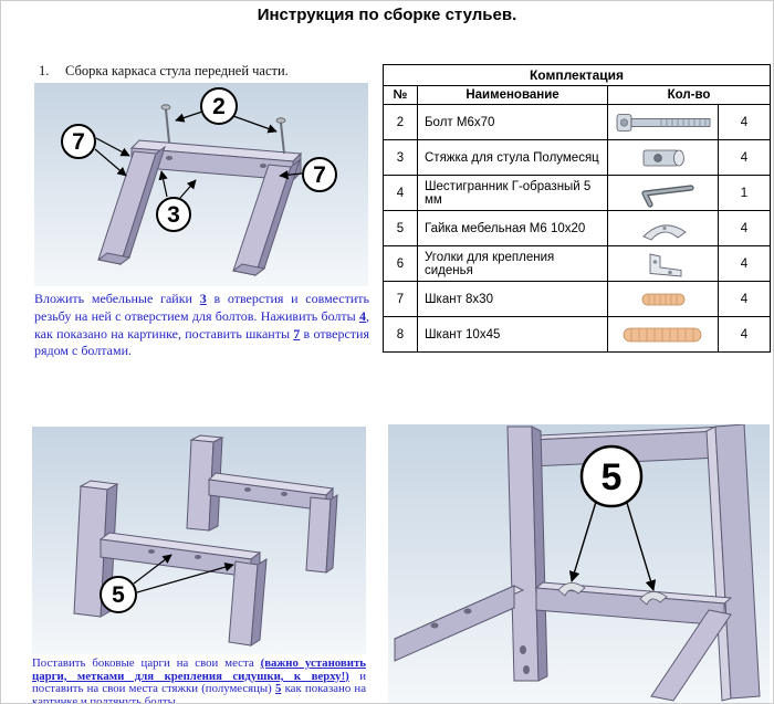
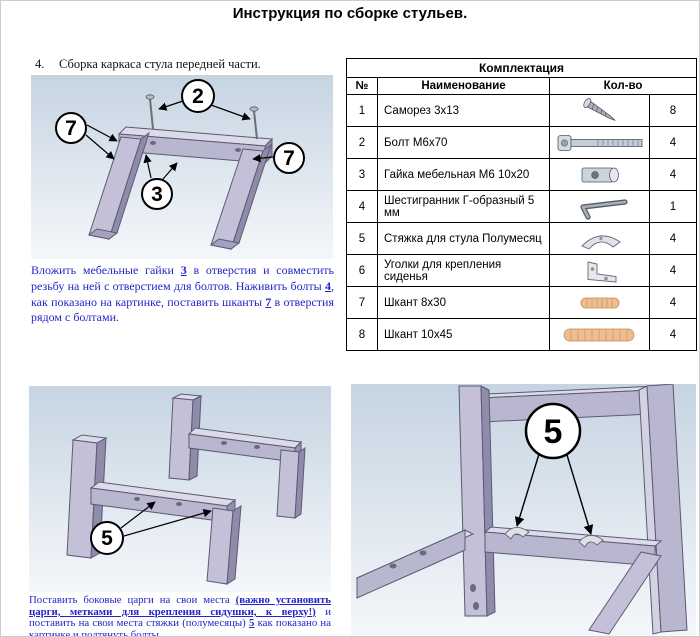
  Инструкция по сборке стульев.
- 1. Сборка каркаса стула передней части.
+ 4. Сборка каркаса стула передней части.
  2
  7
  7
  3
  Вложить мебельные гайки 3 в отверстия и совместить резьбу на ней с отверстием для болтов. Наживить болты 4, как показано на картинке, поставить шканты 7 в отверстия рядом с болтами.
  Комплектация
  №	Наименование	Кол-во
+ 1	Саморез 3х13		8
  2	Болт М6х70		4
- 3	Стяжка для стула Полумесяц		4
+ 3	Гайка мебельная М6 10х20		4
  4	Шестигранник Г-образный 5 мм		1
- 5	Гайка мебельная М6 10х20		4
+ 5	Стяжка для стула Полумесяц		4
  6	Уголки для крепления сиденья		4
  7	Шкант 8х30		4
  8	Шкант 10х45		4
  5
  Поставить боковые царги на свои места (важно установить царги, метками для крепления сидушки, к верху!) и поставить на свои места стяжки (полумесяцы) 5 как показано на картинке и подтянуть болты.
  5
